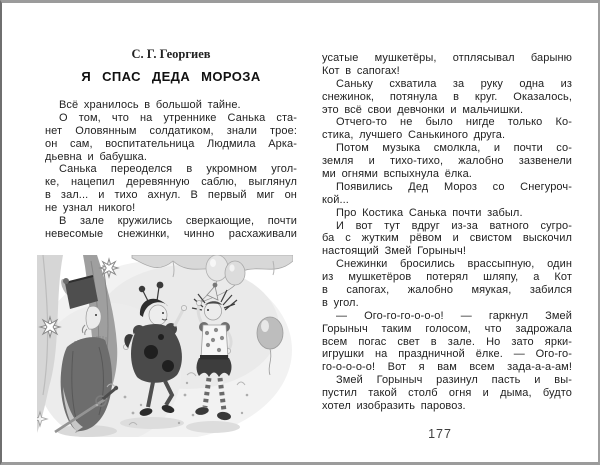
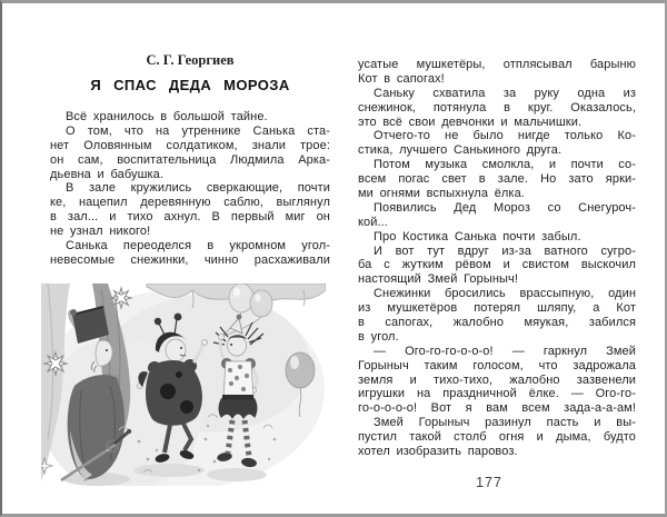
  С. Г. Георгиев
  Я СПАС ДЕДА МОРОЗА
  Всё хранилось в большой тайне.
  О том, что на утреннике Санька ста-
  нет Оловянным солдатиком, знали трое:
  он сам, воспитательница Людмила Арка-
  дьевна и бабушка.
- Санька переоделся в укромном угол-
+ В зале кружились сверкающие, почти
  ке, нацепил деревянную саблю, выглянул
  в зал... и тихо ахнул. В первый миг он
  не узнал никого!
- В зале кружились сверкающие, почти
+ Санька переоделся в укромном угол-
  невесомые снежинки, чинно расхаживали
  усатые мушкетёры, отплясывал барыню
  Кот в сапогах!
  Саньку схватила за руку одна из
  снежинок, потянула в круг. Оказалось,
  это всё свои девчонки и мальчишки.
  Отчего-то не было нигде только Ко-
  стика, лучшего Санькиного друга.
  Потом музыка смолкла, и почти со-
- земля и тихо-тихо, жалобно зазвенели
+ всем погас свет в зале. Но зато ярки-
  ми огнями вспыхнула ёлка.
  Появились Дед Мороз со Снегуроч-
  кой...
  Про Костика Санька почти забыл.
  И вот тут вдруг из-за ватного сугро-
  ба с жутким рёвом и свистом выскочил
  настоящий Змей Горыныч!
  Снежинки бросились врассыпную, один
  из мушкетёров потерял шляпу, а Кот
  в сапогах, жалобно мяукая, забился
  в угол.
  — Ого-го-го-о-о-о! — гаркнул Змей
  Горыныч таким голосом, что задрожала
- всем погас свет в зале. Но зато ярки-
+ земля и тихо-тихо, жалобно зазвенели
  игрушки на праздничной ёлке. — Ого-го-
  го-о-о-о-о! Вот я вам всем зада-а-а-ам!
  Змей Горыныч разинул пасть и вы-
  пустил такой столб огня и дыма, будто
  хотел изобразить паровоз.
  177
